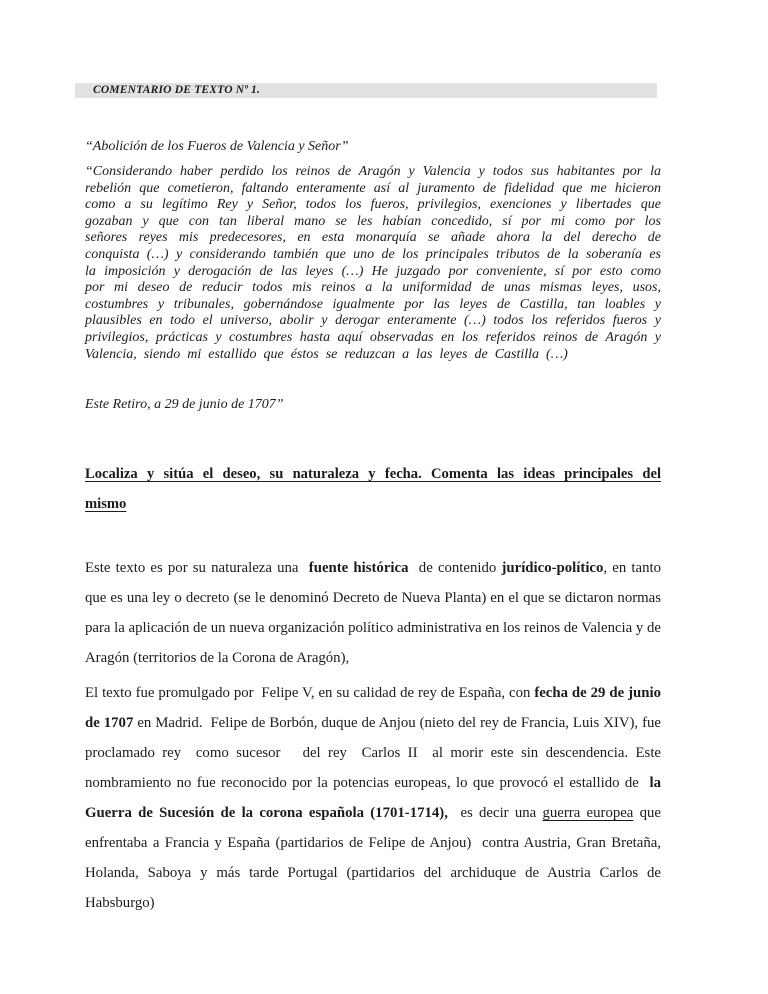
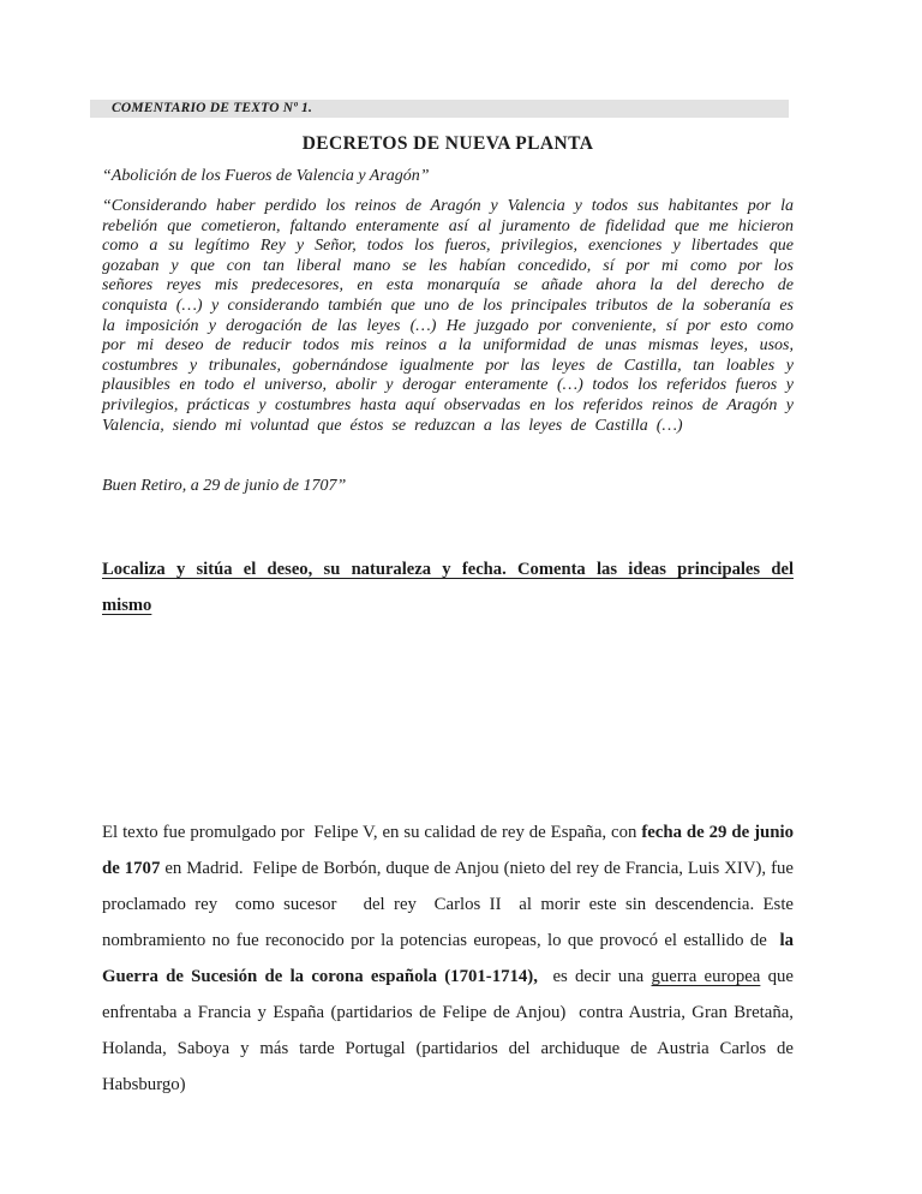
  COMENTARIO DE TEXTO Nº 1.
+ DECRETOS DE NUEVA PLANTA
- “Abolición de los Fueros de Valencia y Señor”
+ “Abolición de los Fueros de Valencia y Aragón”
- “Considerando haber perdido los reinos de Aragón y Valencia y todos sus habitantes por la rebelión que cometieron, faltando enteramente así al juramento de fidelidad que me hicieron como a su legítimo Rey y Señor, todos los fueros, privilegios, exenciones y libertades que gozaban y que con tan liberal mano se les habían concedido, sí por mi como por los señores reyes mis predecesores, en esta monarquía se añade ahora la del derecho de conquista (…) y considerando también que uno de los principales tributos de la soberanía es la imposición y derogación de las leyes (…) He juzgado por conveniente, sí por esto como por mi deseo de reducir todos mis reinos a la uniformidad de unas mismas leyes, usos, costumbres y tribunales, gobernándose igualmente por las leyes de Castilla, tan loables y plausibles en todo el universo, abolir y derogar enteramente (…) todos los referidos fueros y privilegios, prácticas y costumbres hasta aquí observadas en los referidos reinos de Aragón y Valencia, siendo mi estallido que éstos se reduzcan a las leyes de Castilla (…)
+ “Considerando haber perdido los reinos de Aragón y Valencia y todos sus habitantes por la rebelión que cometieron, faltando enteramente así al juramento de fidelidad que me hicieron como a su legítimo Rey y Señor, todos los fueros, privilegios, exenciones y libertades que gozaban y que con tan liberal mano se les habían concedido, sí por mi como por los señores reyes mis predecesores, en esta monarquía se añade ahora la del derecho de conquista (…) y considerando también que uno de los principales tributos de la soberanía es la imposición y derogación de las leyes (…) He juzgado por conveniente, sí por esto como por mi deseo de reducir todos mis reinos a la uniformidad de unas mismas leyes, usos, costumbres y tribunales, gobernándose igualmente por las leyes de Castilla, tan loables y plausibles en todo el universo, abolir y derogar enteramente (…) todos los referidos fueros y privilegios, prácticas y costumbres hasta aquí observadas en los referidos reinos de Aragón y Valencia, siendo mi voluntad que éstos se reduzcan a las leyes de Castilla (…)
- Este Retiro, a 29 de junio de 1707”
+ Buen Retiro, a 29 de junio de 1707”
  Localiza y sitúa el deseo, su naturaleza y fecha. Comenta las ideas principales del
  mismo
- Este texto es por su naturaleza una fuente histórica de contenido jurídico-político, en tanto que es una ley o decreto (se le denominó Decreto de Nueva Planta) en el que se dictaron normas para la aplicación de un nueva organización político administrativa en los reinos de Valencia y de Aragón (territorios de la Corona de Aragón),
  El texto fue promulgado por Felipe V, en su calidad de rey de España, con fecha de 29 de junio de 1707 en Madrid. Felipe de Borbón, duque de Anjou (nieto del rey de Francia, Luis XIV), fue proclamado rey como sucesor del rey Carlos II al morir este sin descendencia. Este nombramiento no fue reconocido por la potencias europeas, lo que provocó el estallido de la Guerra de Sucesión de la corona española (1701-1714), es decir una guerra europea que enfrentaba a Francia y España (partidarios de Felipe de Anjou) contra Austria, Gran Bretaña, Holanda, Saboya y más tarde Portugal (partidarios del archiduque de Austria Carlos de Habsburgo)
